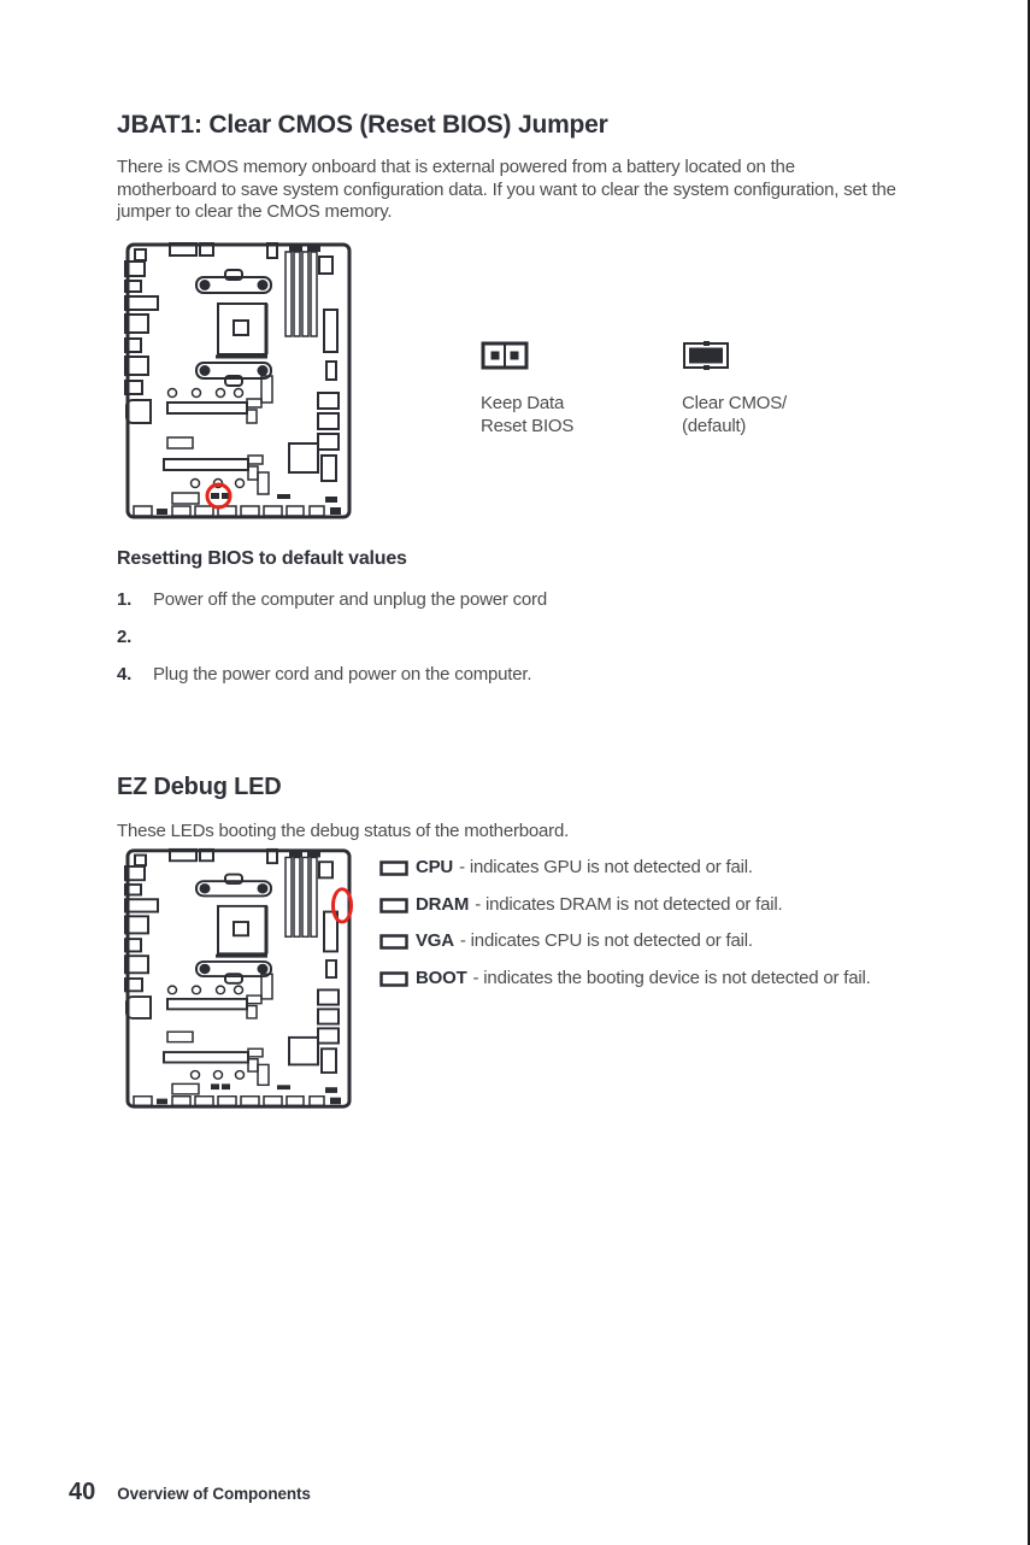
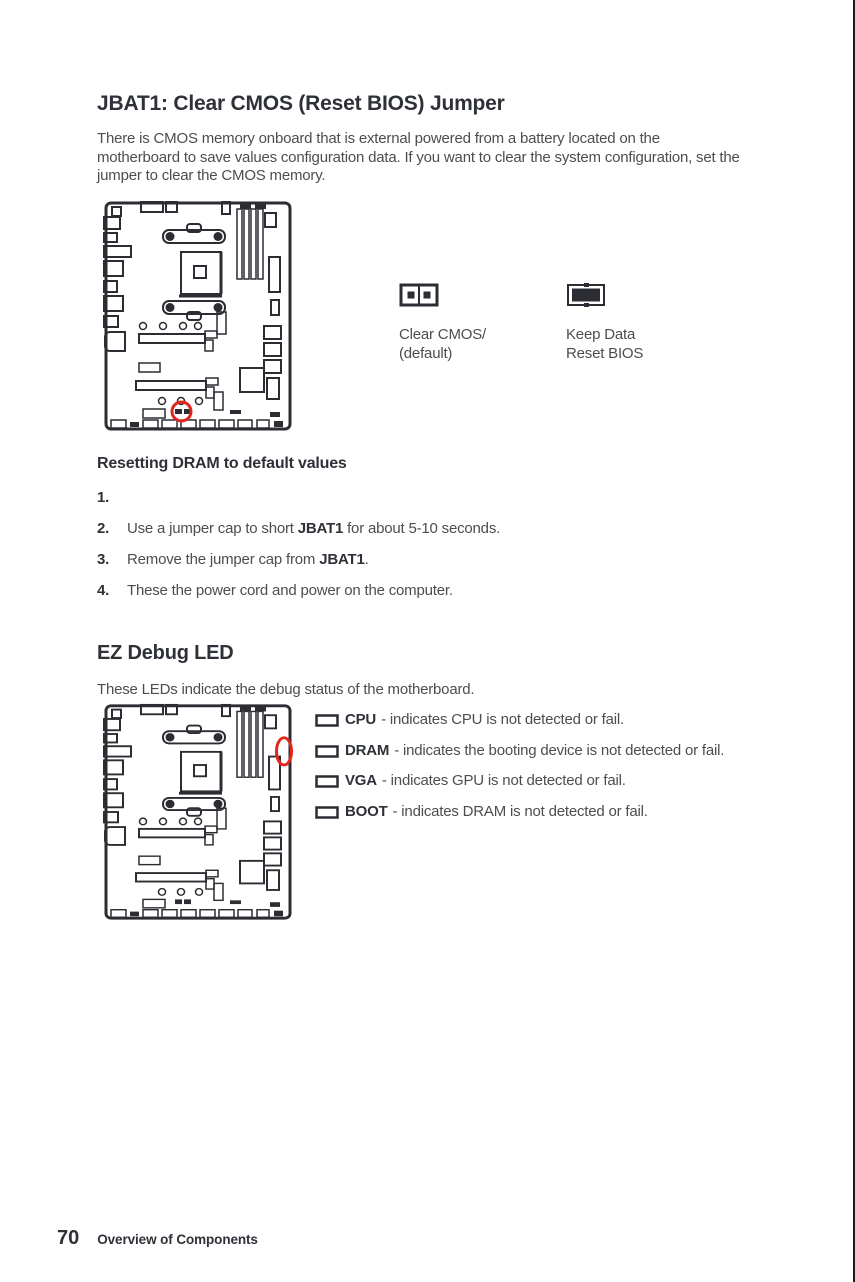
  JBAT1: Clear CMOS (Reset BIOS) Jumper
- There is CMOS memory onboard that is external powered from a battery located on the motherboard to save system configuration data. If you want to clear the system configuration, set the jumper to clear the CMOS memory.
+ There is CMOS memory onboard that is external powered from a battery located on the motherboard to save values configuration data. If you want to clear the system configuration, set the jumper to clear the CMOS memory.
- Keep Data
+ Clear CMOS/
- Reset BIOS
+ (default)
- Clear CMOS/
+ Keep Data
- (default)
+ Reset BIOS
- Resetting BIOS to default values
+ Resetting DRAM to default values
  1.
- Power off the computer and unplug the power cord
  2.
+ Use a jumper cap to short JBAT1 for about 5-10 seconds.
+ 3.
+ Remove the jumper cap from JBAT1.
  4.
- Plug the power cord and power on the computer.
+ These the power cord and power on the computer.
  EZ Debug LED
- These LEDs booting the debug status of the motherboard.
+ These LEDs indicate the debug status of the motherboard.
- CPU - indicates GPU is not detected or fail.
+ CPU - indicates CPU is not detected or fail.
- DRAM - indicates DRAM is not detected or fail.
+ DRAM - indicates the booting device is not detected or fail.
- VGA - indicates CPU is not detected or fail.
+ VGA - indicates GPU is not detected or fail.
- BOOT - indicates the booting device is not detected or fail.
+ BOOT - indicates DRAM is not detected or fail.
- 40
+ 70
  Overview of Components
